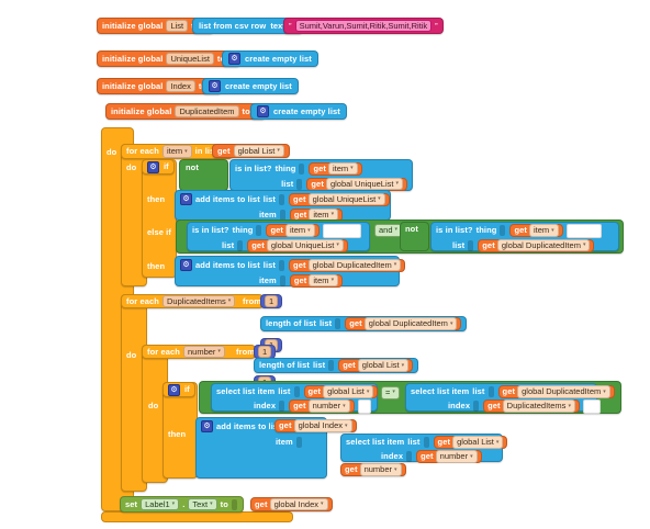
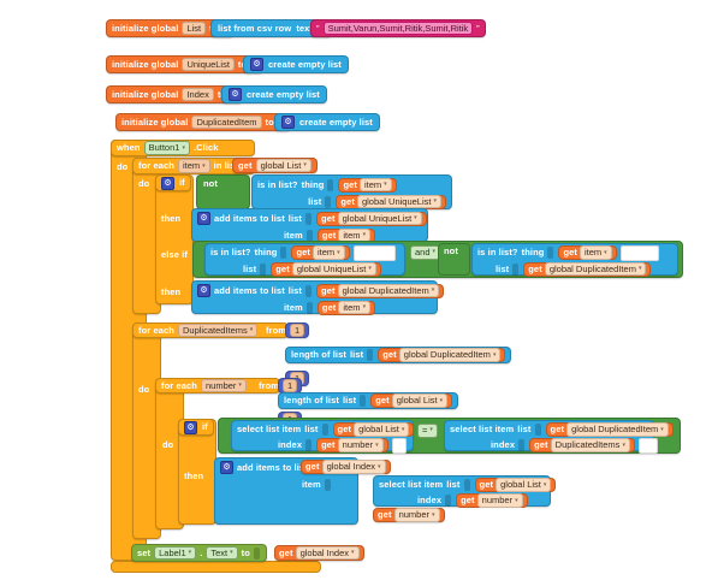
  initialize global
  List
  list from csv row
  tex
  ”
  Sumit,Varun,Sumit,Ritik,Sumit,Ritik
  ”
  initialize global
  UniqueList
  create empty list
  initialize global
  Index
  create empty list
  initialize global
  DuplicatedItem
  to
  create empty list
+ when
+ Button1
+ .Click
  do
  for each
  item
  get
  global List
  do
  if
  not
  is in list?
  thing
  get
  item
  list
  get
  global UniqueList
  then
  add items to list
  list
  get
  global UniqueList
  item
  get
  item
  else if
  is in list?
  thing
  get
  item
  list
  get
  global UniqueList
  and
  not
  is in list?
  thing
  get
  item
  list
  get
  global DuplicatedItem
  then
  add items to list
  list
  get
  global DuplicatedItem
  item
  get
  item
  for each
  DuplicatedItems
  from
  1
  length of list
  list
  get
  global DuplicatedItem
  do
  for each
  number
  from
  1
  length of list
  list
  get
  global List
  do
  if
  select list item
  list
  get
  global List
  index
  get
  number
  =
  select list item
  list
  get
  global DuplicatedItem
  index
  get
  DuplicatedItems
  then
  add items to li
  item
  get
  global Index
  select list item
  list
  get
  global List
  index
  get
  number
  get
  number
  set
  Label1
  .
  Text
  to
  get
  global Index
